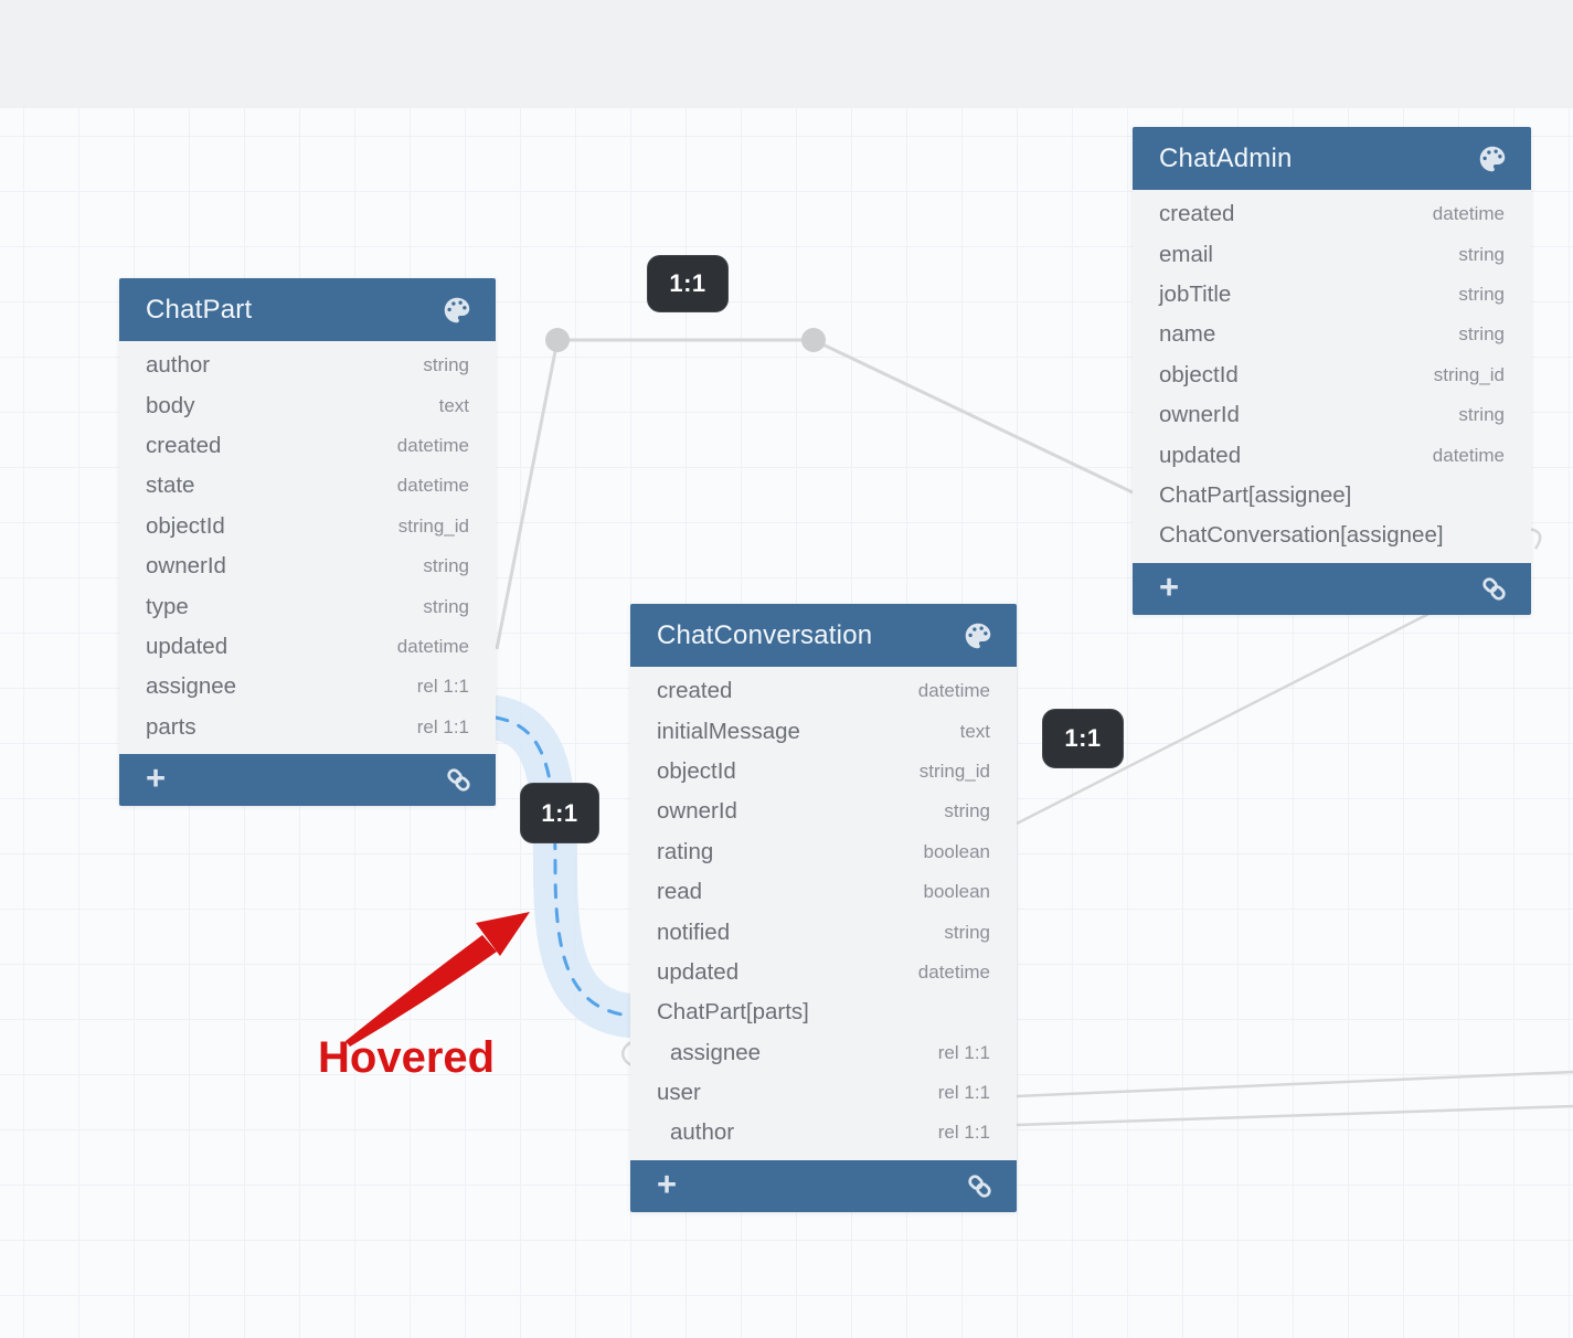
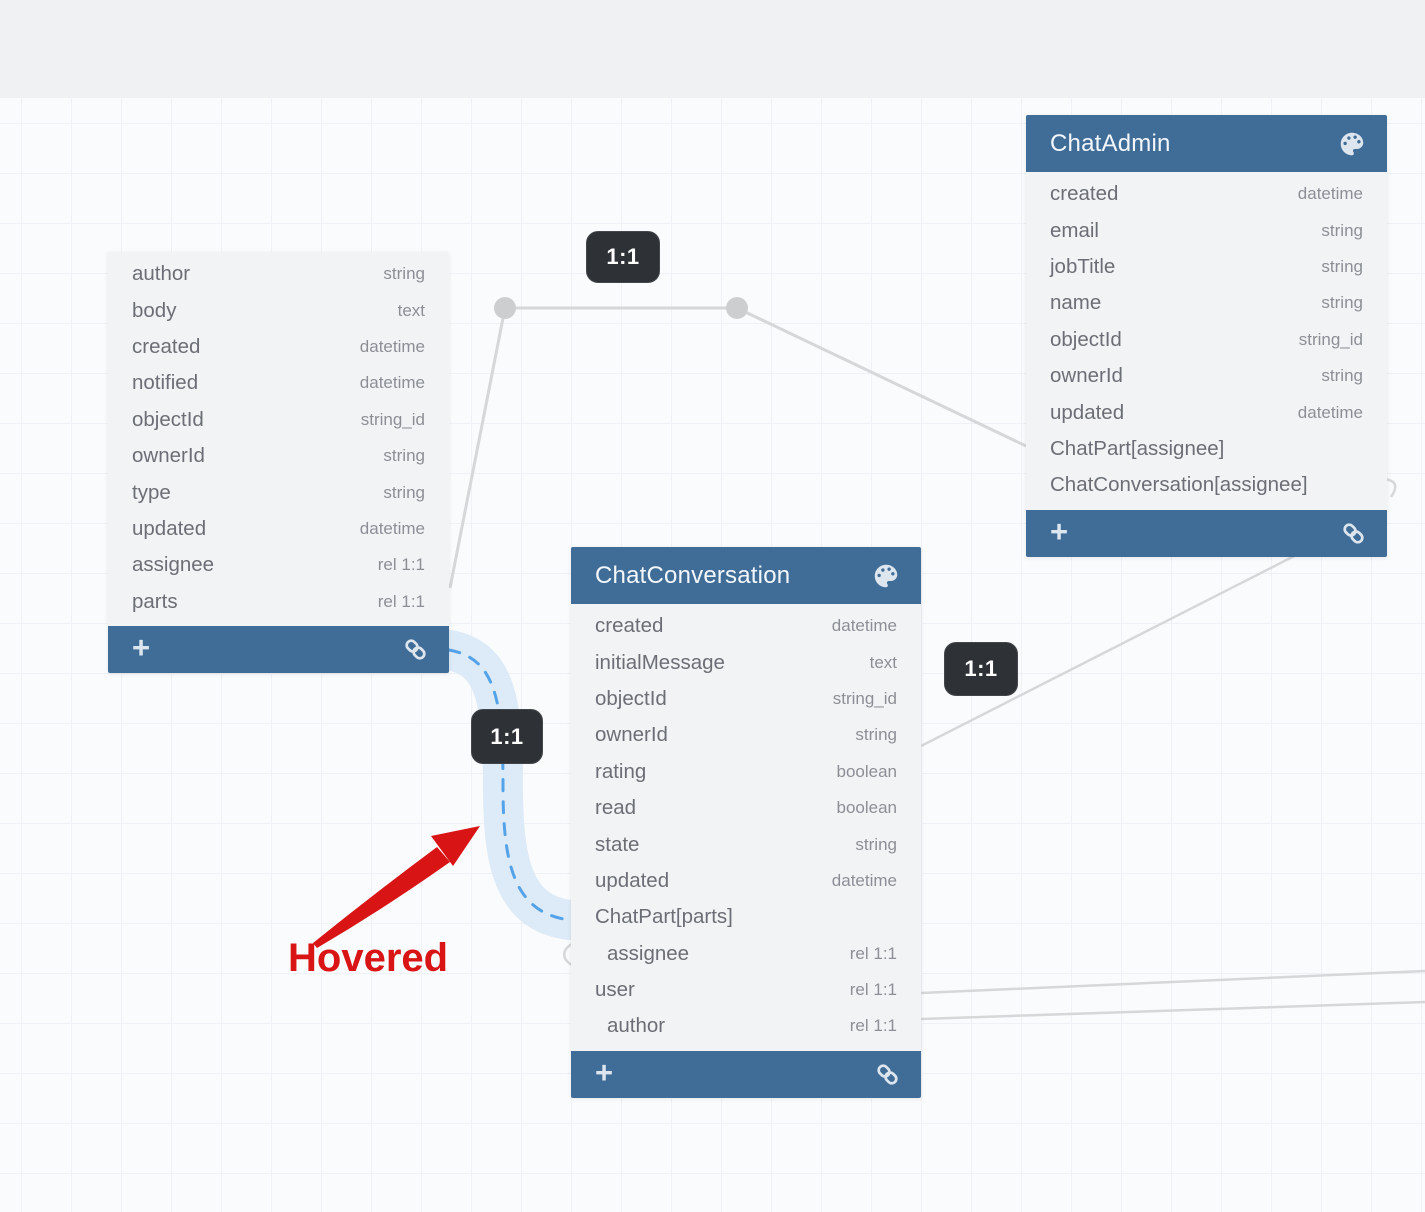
- ChatPart
  author
  string
  body
  text
  created
  datetime
- state
+ notified
  datetime
  objectId
  string_id
  ownerId
  string
  type
  string
  updated
  datetime
  assignee
  rel 1:1
  parts
  rel 1:1
  +
  ChatConversation
  created
  datetime
  initialMessage
  text
  objectId
  string_id
  ownerId
  string
  rating
  boolean
  read
  boolean
- notified
+ state
  string
  updated
  datetime
  ChatPart[parts]
  assignee
  rel 1:1
  user
  rel 1:1
  author
  rel 1:1
  +
  ChatAdmin
  created
  datetime
  email
  string
  jobTitle
  string
  name
  string
  objectId
  string_id
  ownerId
  string
  updated
  datetime
  ChatPart[assignee]
  ChatConversation[assignee]
  +
  1:1
  1:1
  1:1
  Hovered
